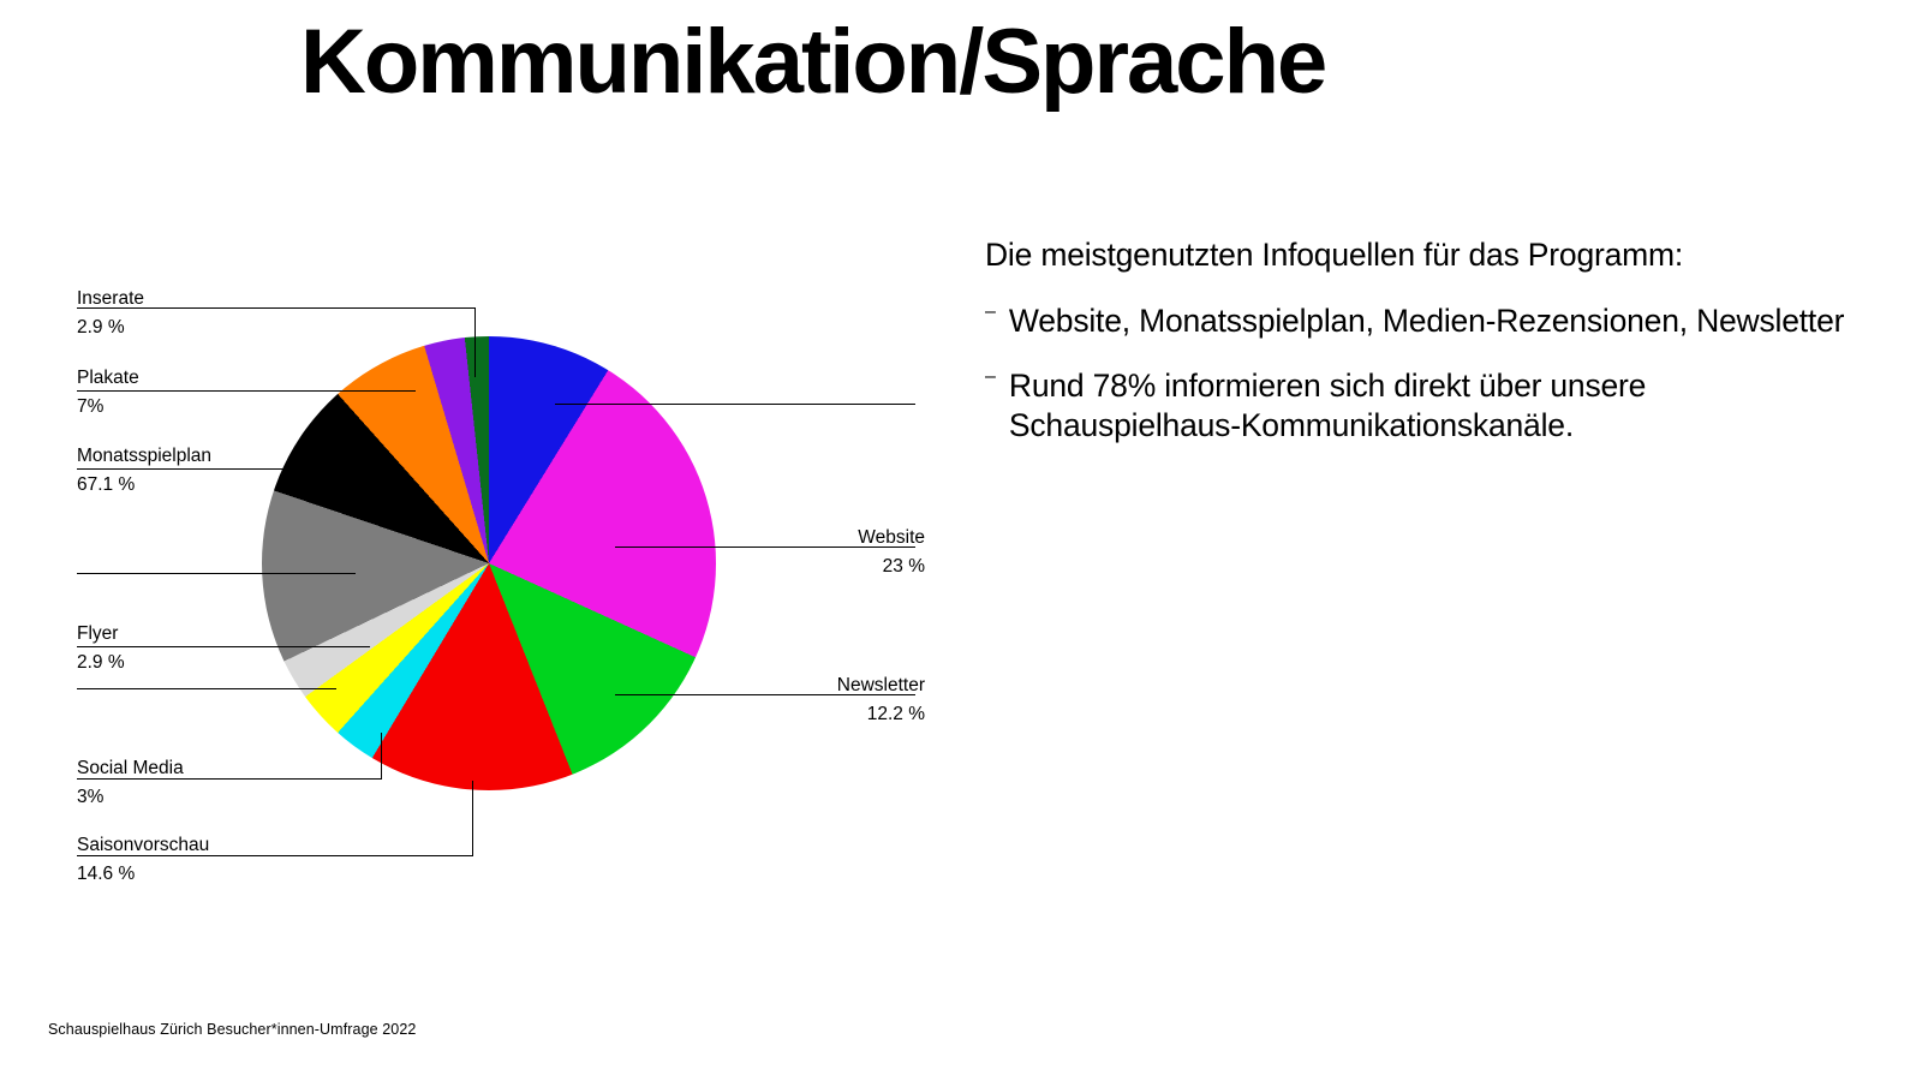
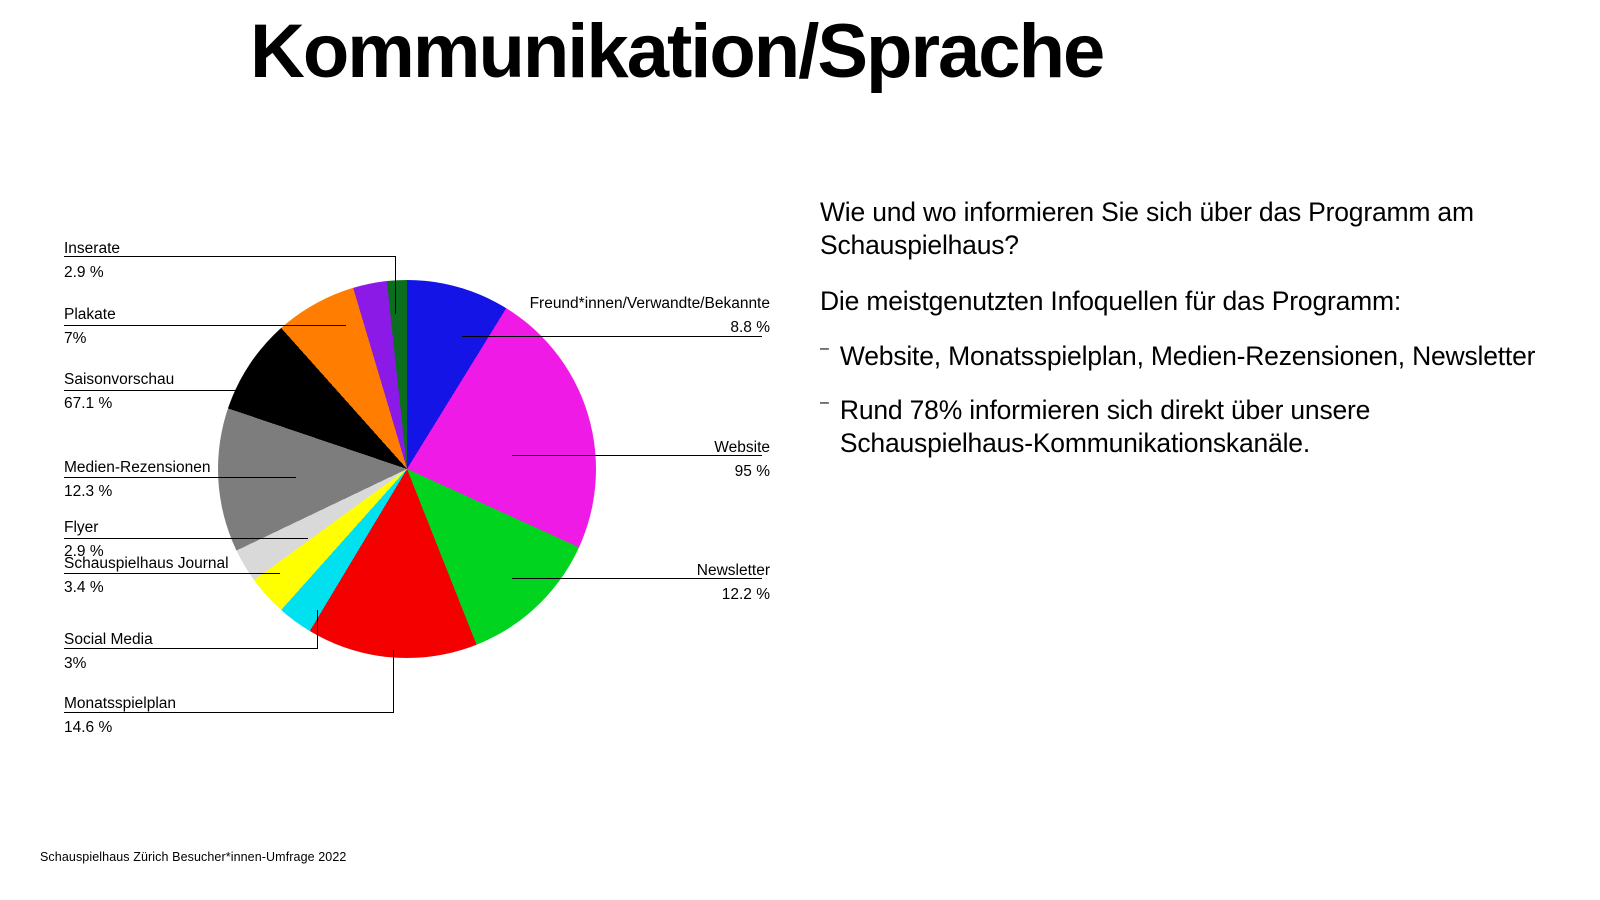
  Kommunikation/Sprache
  Inserate
  2.9 %
  Plakate
  7%
- Monatsspielplan
+ Saisonvorschau
  67.1 %
+ Medien-Rezensionen
+ 12.3 %
  Flyer
  2.9 %
+ Schauspielhaus Journal
+ 3.4 %
  Social Media
  3%
- Saisonvorschau
+ Monatsspielplan
  14.6 %
+ Freund*innen/Verwandte/Bekannte
+ 8.8 %
  Website
- 23 %
+ 95 %
  Newsletter
  12.2 %
+ Wie und wo informieren Sie sich über das Programm am Schauspielhaus?
  Die meistgenutzten Infoquellen für das Programm:
  –
  Website, Monatsspielplan, Medien-Rezensionen, Newsletter
  –
  Rund 78% informieren sich direkt über unsere Schauspielhaus-Kommunikationskanäle.
  Schauspielhaus Zürich Besucher*innen-Umfrage 2022
